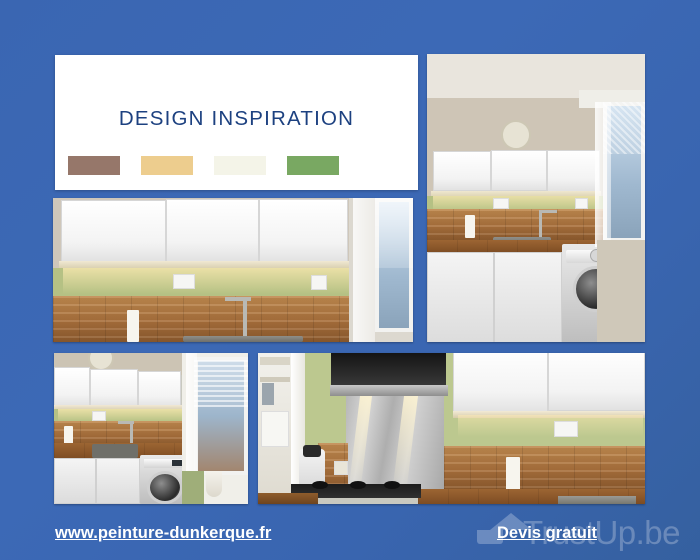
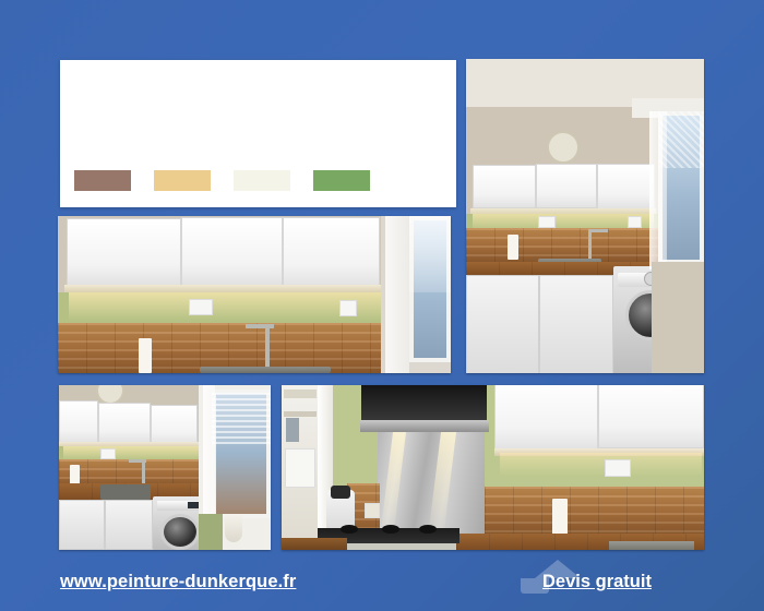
- DESIGN INSPIRATION
- TrustUp.be
  www.peinture-dunkerque.fr
  Devis gratuit
